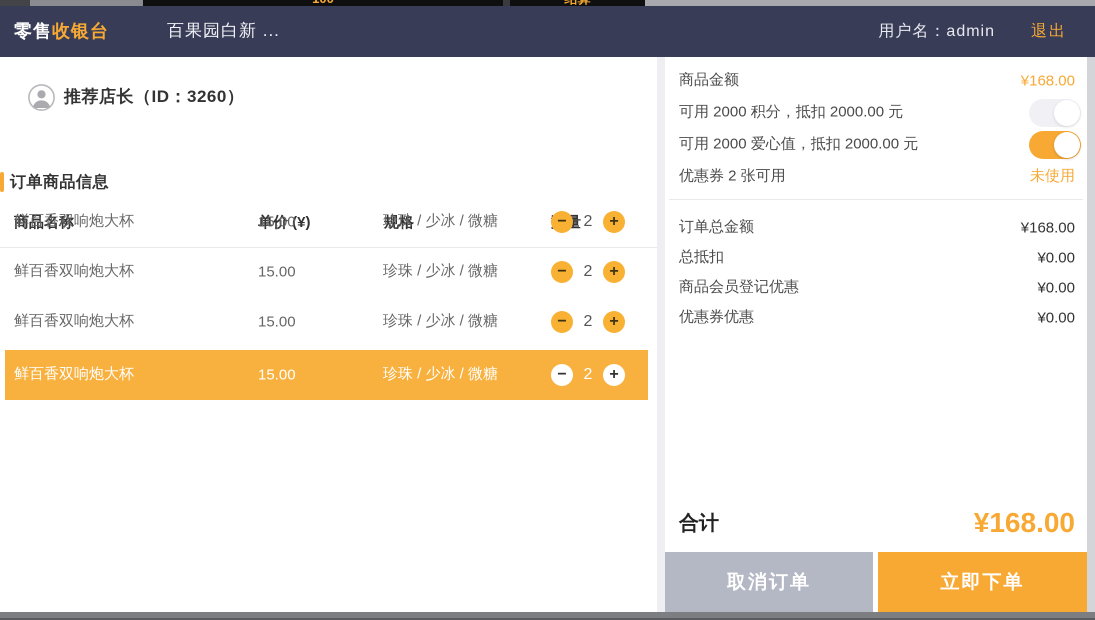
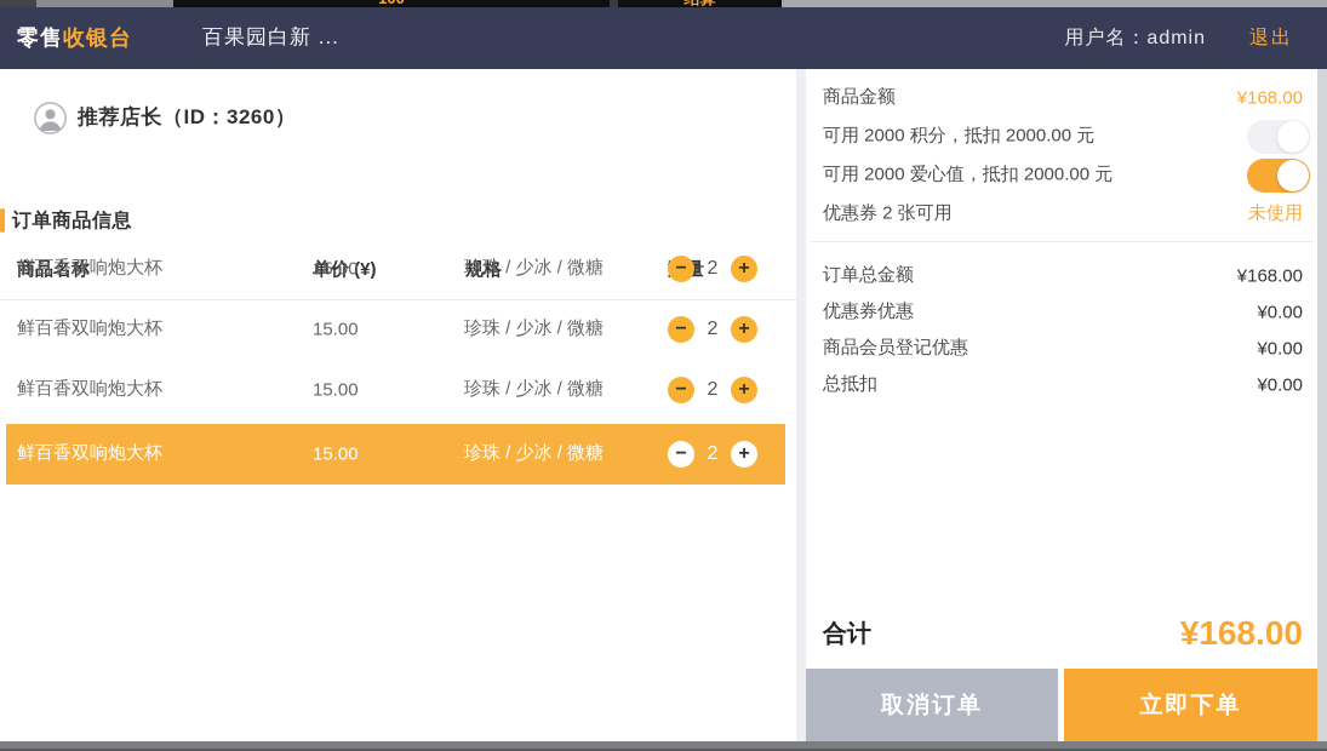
  零售收银台
  百果园白新 ...
  用户名：admin
  退出
  推荐店长（ID：3260）
  订单商品信息
  商品名称
  单价 (¥)
  规格
  鲜百香双响炮大杯
  15.00
  珍珠 / 少冰 / 微糖
  −
  2
  +
  鲜百香双响炮大杯
  15.00
  珍珠 / 少冰 / 微糖
  −
  2
  +
  鲜百香双响炮大杯
  15.00
  珍珠 / 少冰 / 微糖
  −
  2
  +
  鲜百香双响炮大杯
  15.00
  珍珠 / 少冰 / 微糖
  −
  2
  +
  商品金额
  ¥168.00
  可用 2000 积分，抵扣 2000.00 元
  可用 2000 爱心值，抵扣 2000.00 元
  优惠券 2 张可用
  未使用
  订单总金额
  ¥168.00
- 总抵扣
+ 优惠券优惠
  ¥0.00
  商品会员登记优惠
  ¥0.00
- 优惠券优惠
+ 总抵扣
  ¥0.00
  合计
  ¥168.00
  取消订单
  立即下单
